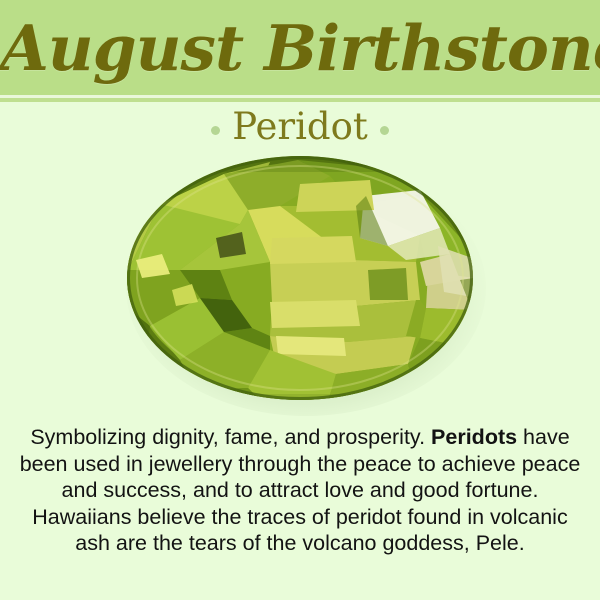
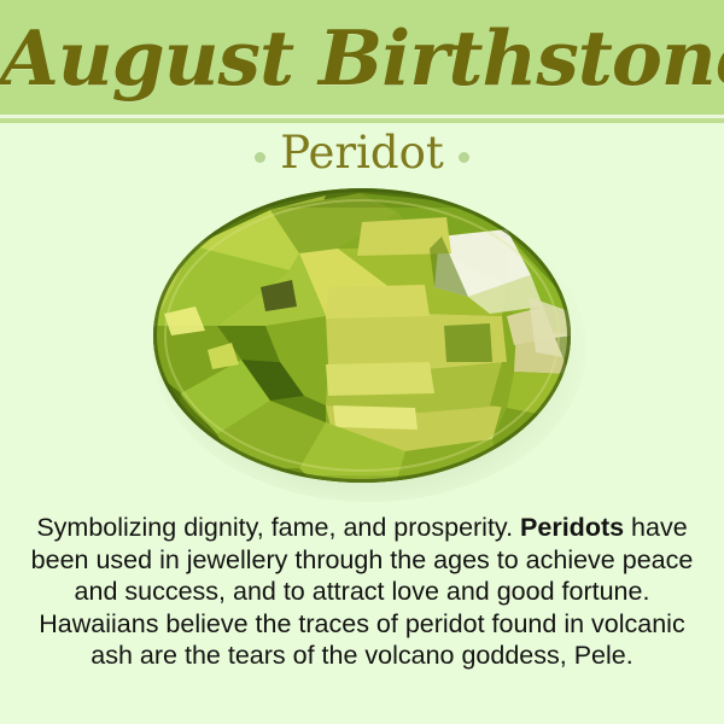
  August Birthston
  Peridot
- Symbolizing dignity, fame, and prosperity. Peridots have been used in jewellery through the peace to achieve peace and success, and to attract love and good fortune. Hawaiians believe the traces of peridot found in volcanic ash are the tears of the volcano goddess, Pele.
+ Symbolizing dignity, fame, and prosperity. Peridots have been used in jewellery through the ages to achieve peace and success, and to attract love and good fortune. Hawaiians believe the traces of peridot found in volcanic ash are the tears of the volcano goddess, Pele.
